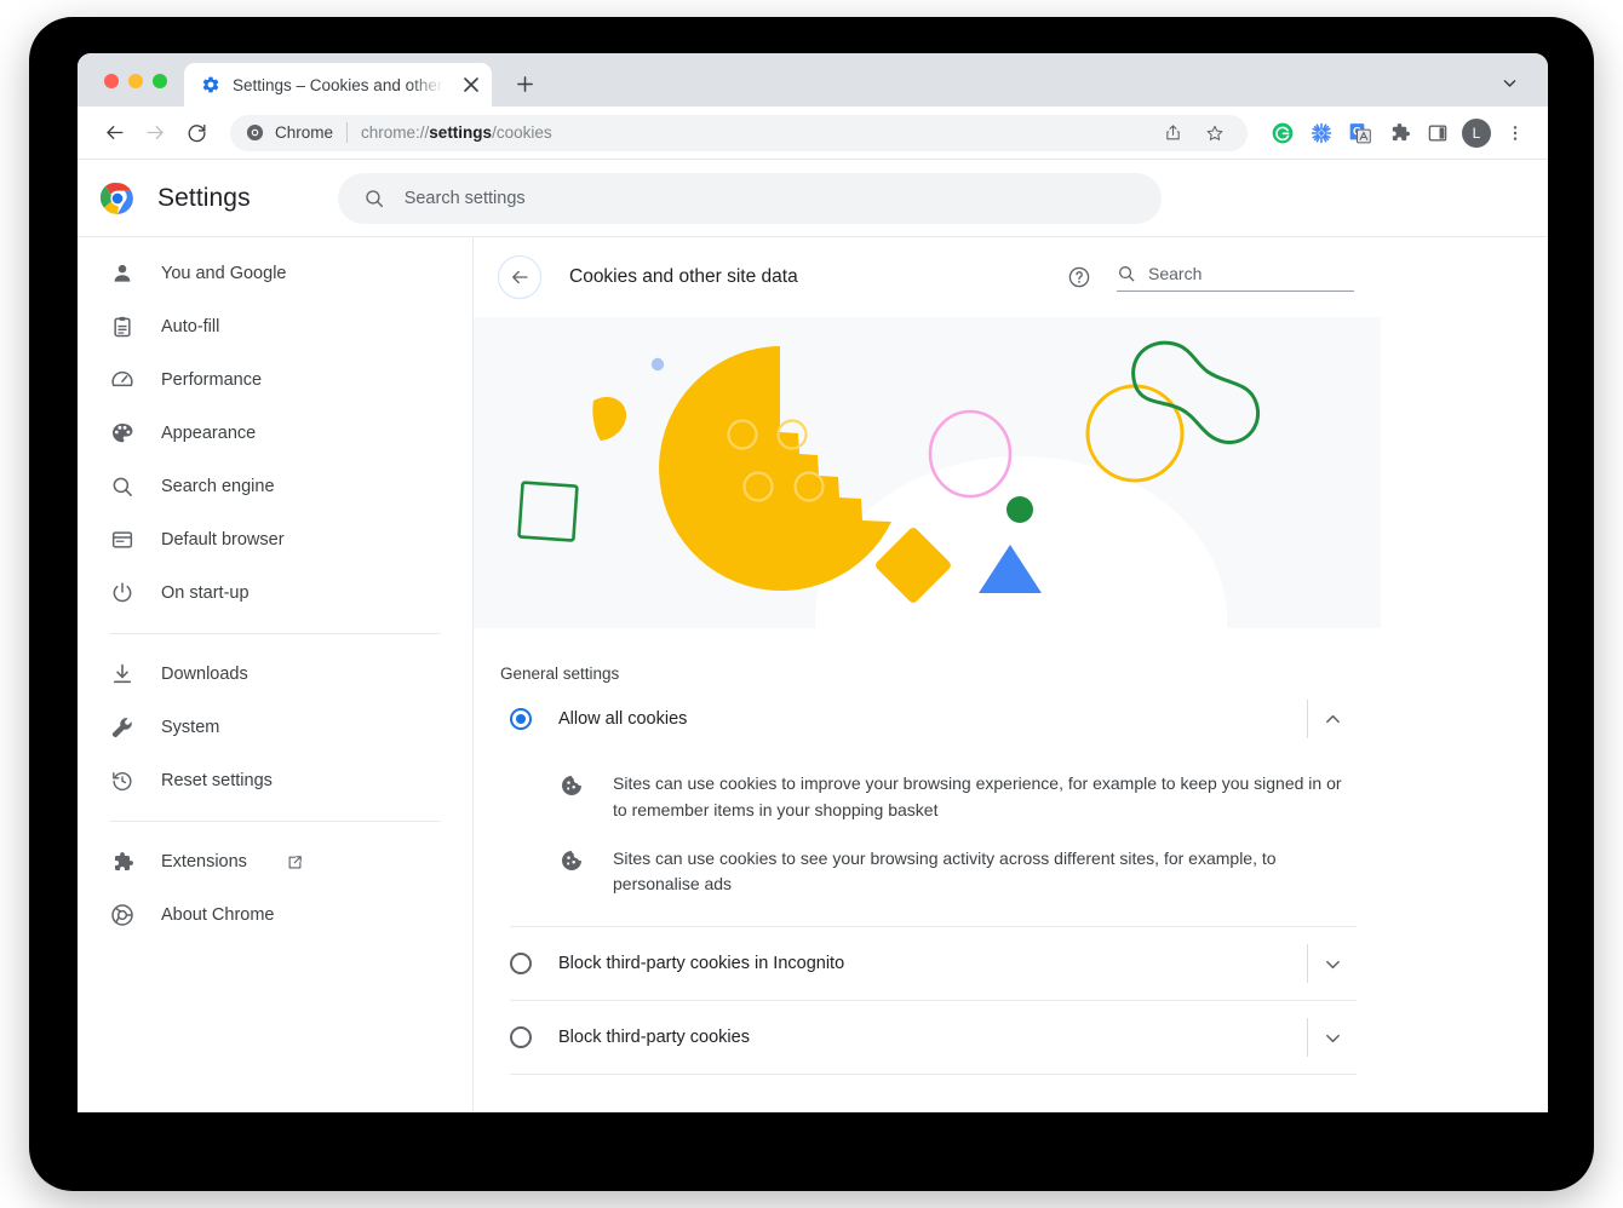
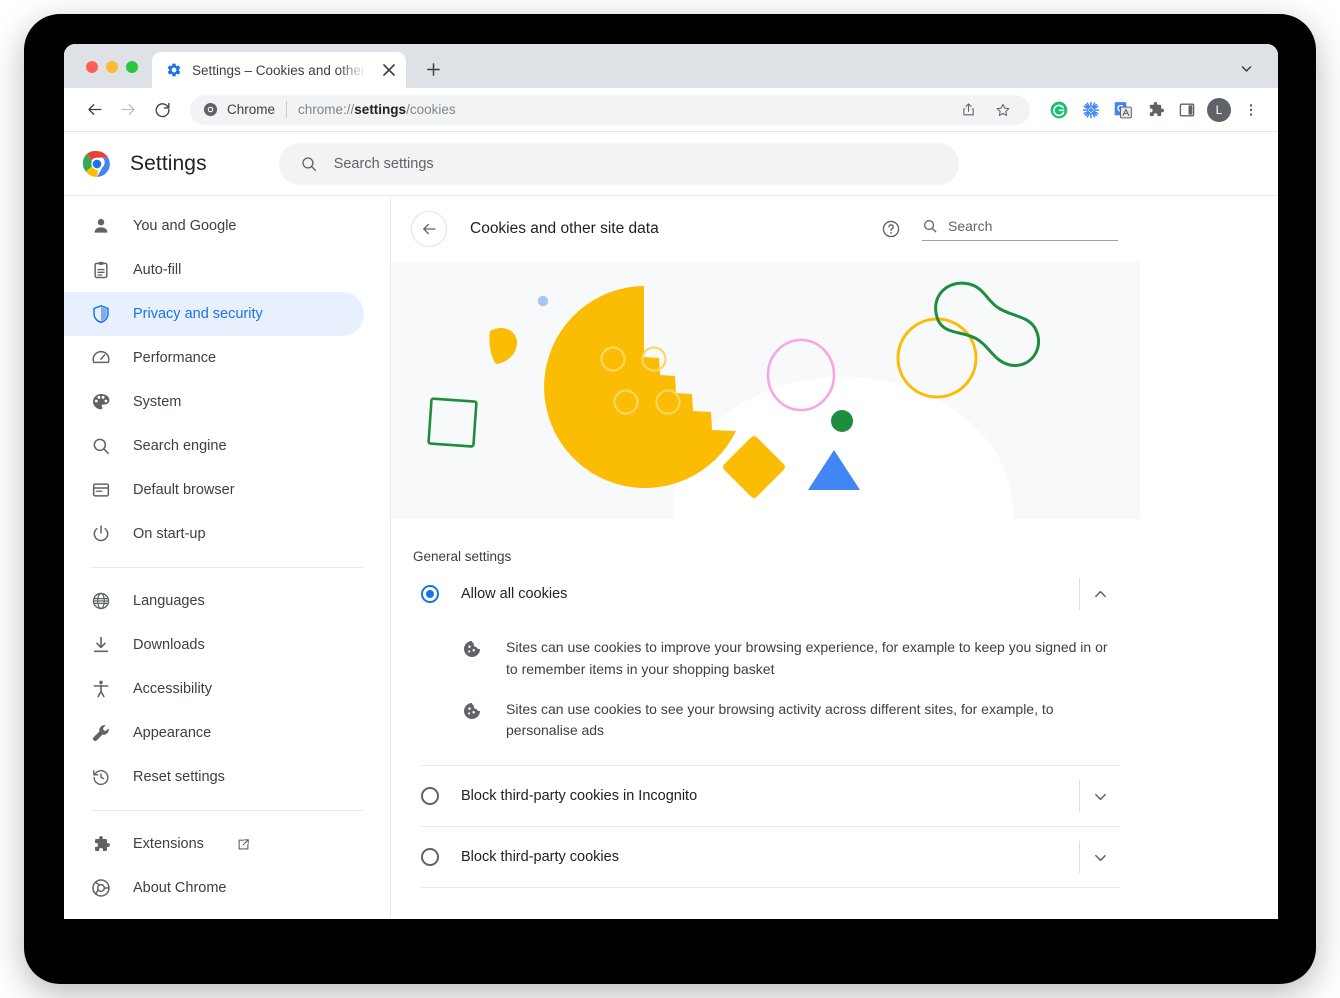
  Settings – Cookies and other
  Chrome
  chrome://settings/cookies
  L
  Settings
  Search settings
  You and Google
  Auto-fill
+ Privacy and security
  Performance
- Appearance
+ System
  Search engine
  Default browser
  On start-up
+ Languages
  Downloads
+ Accessibility
- System
+ Appearance
  Reset settings
  Extensions
  About Chrome
  Cookies and other site data
  Search
  General settings
  Allow all cookies
  Sites can use cookies to improve your browsing experience, for example to keep you signed in or to remember items in your shopping basket
  Sites can use cookies to see your browsing activity across different sites, for example, to personalise ads
  Block third-party cookies in Incognito
  Block third-party cookies
